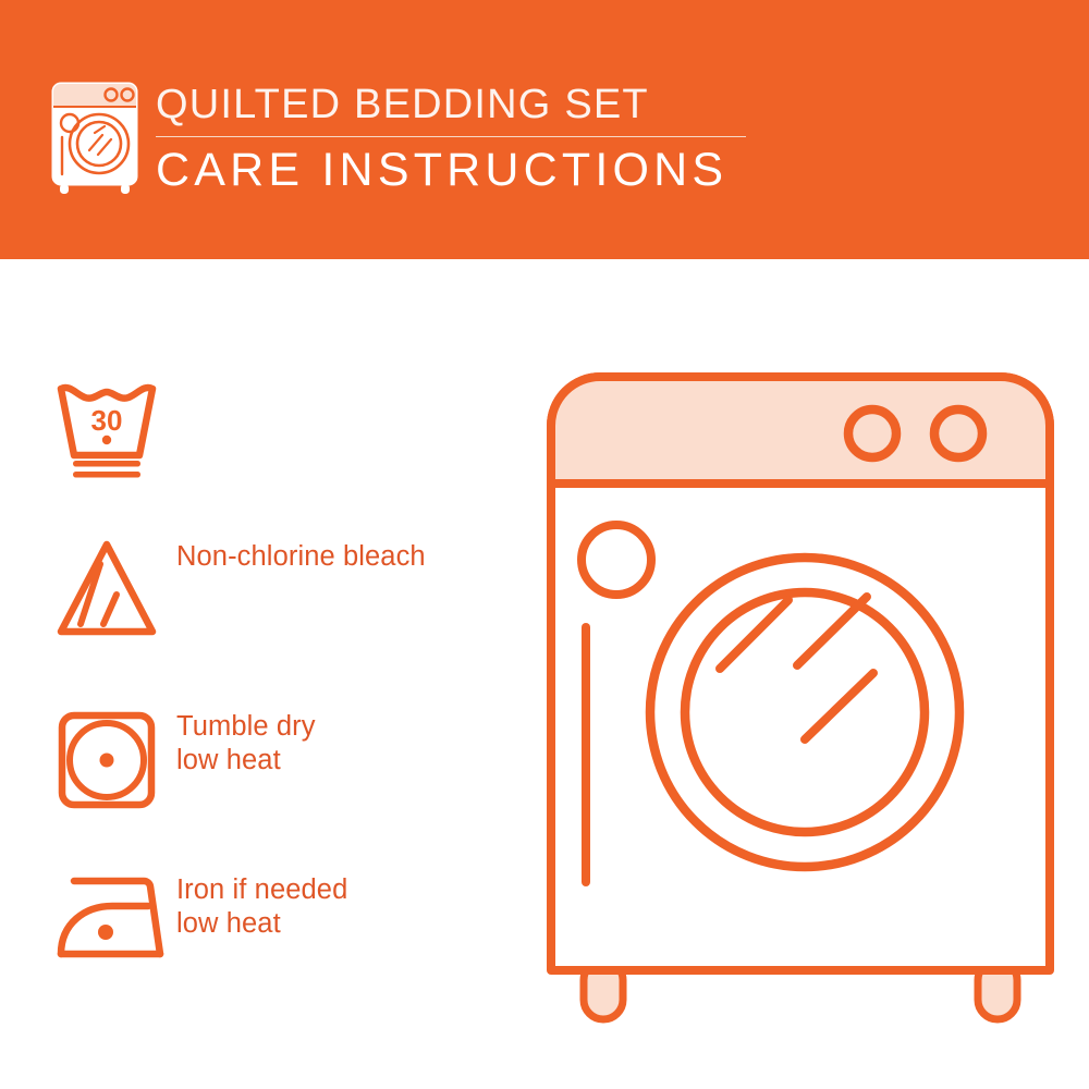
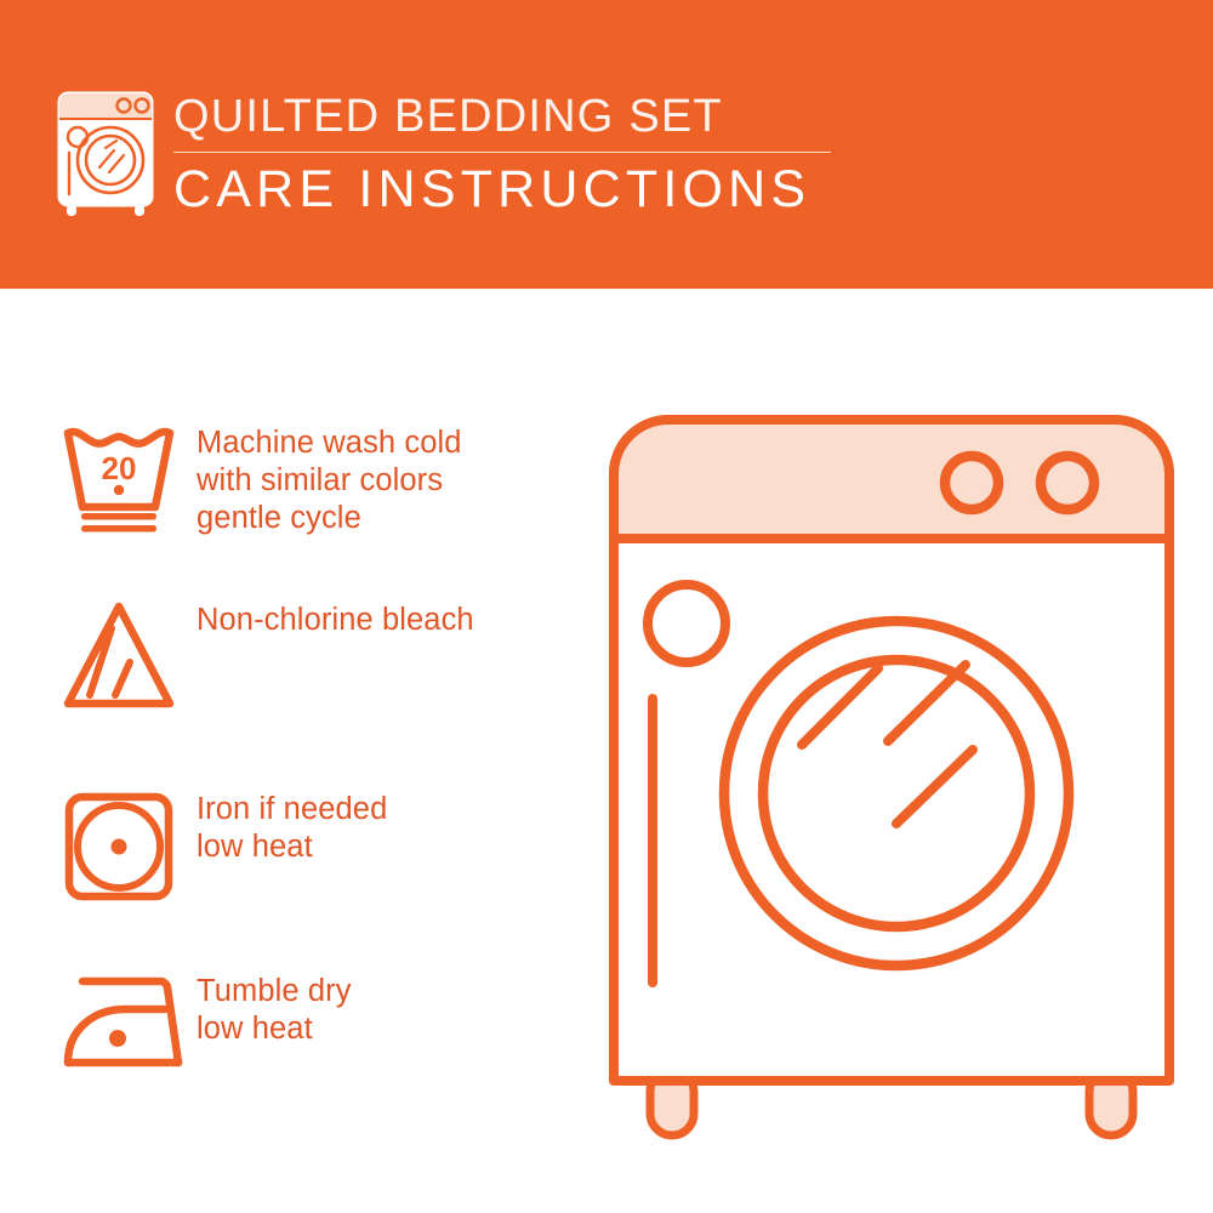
  QUILTED BEDDING SET
  CARE INSTRUCTIONS
- 30
+ 20
+ Machine wash cold
+ with similar colors
+ gentle cycle
  Non-chlorine bleach
- Tumble dry
+ Iron if needed
  low heat
- Iron if needed
+ Tumble dry
  low heat
